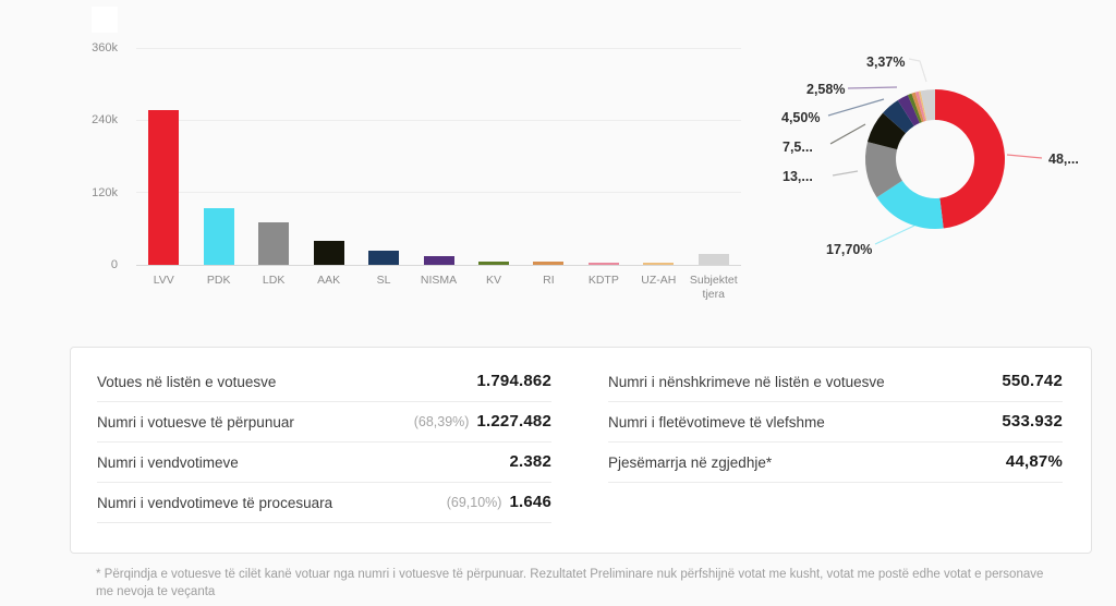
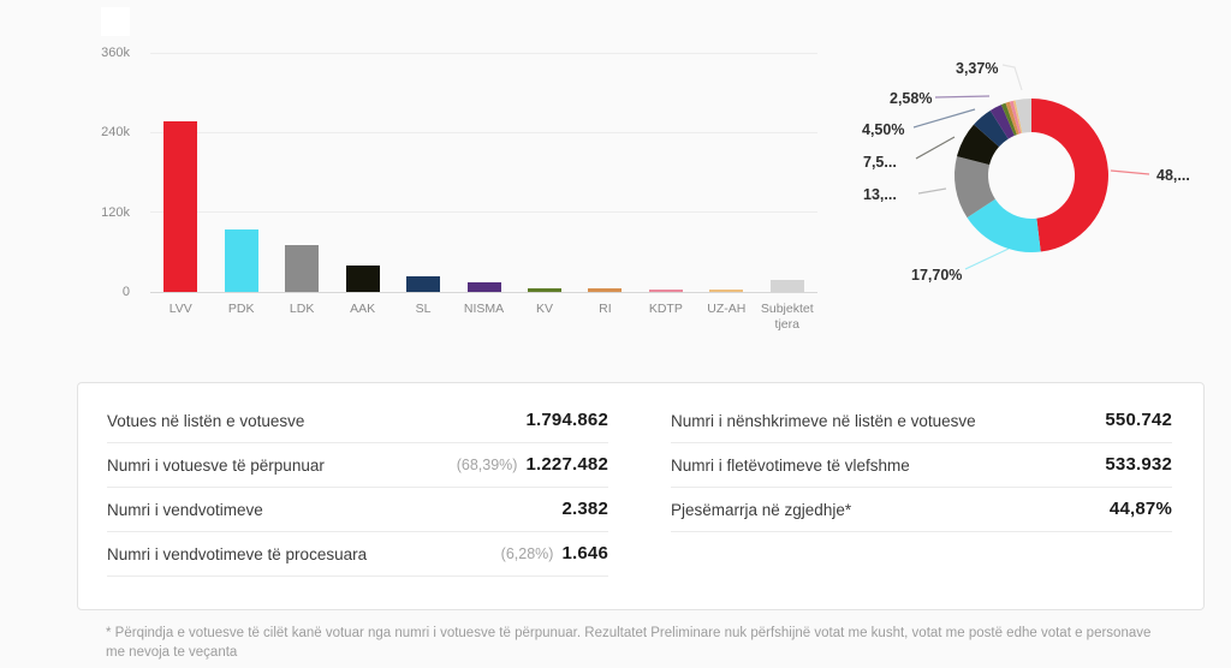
  360k
  240k
  120k
  0
  LVV
  PDK
  LDK
  AAK
  SL
  NISMA
  KV
  RI
  KDTP
  UZ-AH
  Subjektet tjera
  48,...
  17,70%
  13,...
  7,5...
  4,50%
  2,58%
  3,37%
  Votues në listën e votuesve
  1.794.862
  Numri i votuesve të përpunuar
  (68,39%) 1.227.482
  Numri i vendvotimeve
  2.382
  Numri i vendvotimeve të procesuara
- (69,10%) 1.646
+ (6,28%) 1.646
  Numri i nënshkrimeve në listën e votuesve
  550.742
  Numri i fletëvotimeve të vlefshme
  533.932
  Pjesëmarrja në zgjedhje*
  44,87%
  * Përqindja e votuesve të cilët kanë votuar nga numri i votuesve të përpunuar. Rezultatet Preliminare nuk përfshijnë votat me kusht, votat me postë edhe votat e personave me nevoja te veçanta
